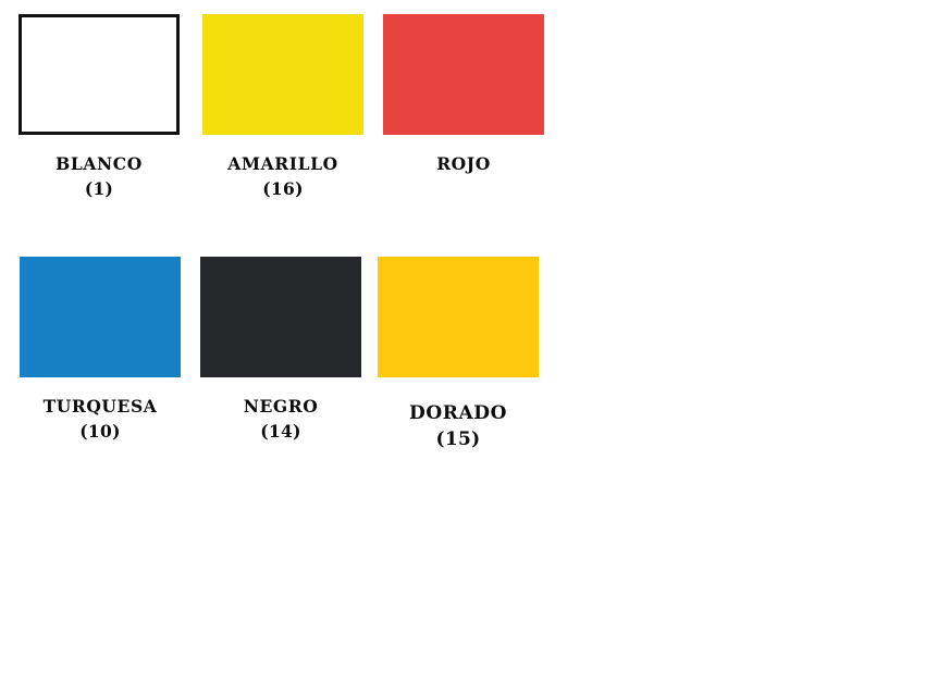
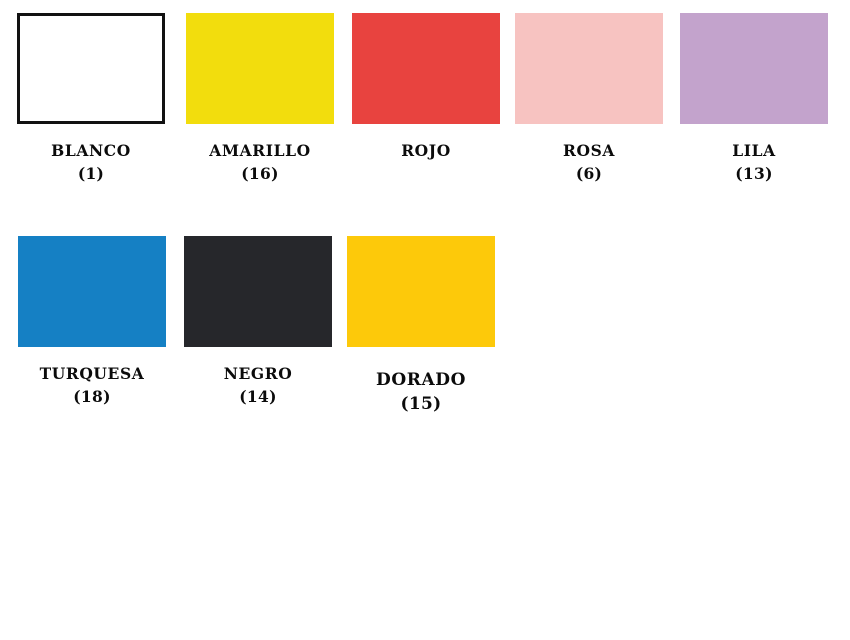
  BLANCO
  (1)
  AMARILLO
  (16)
  ROJO
+ ROSA
+ (6)
+ LILA
+ (13)
  TURQUESA
- (10)
+ (18)
  NEGRO
  (14)
  DORADO
  (15)
